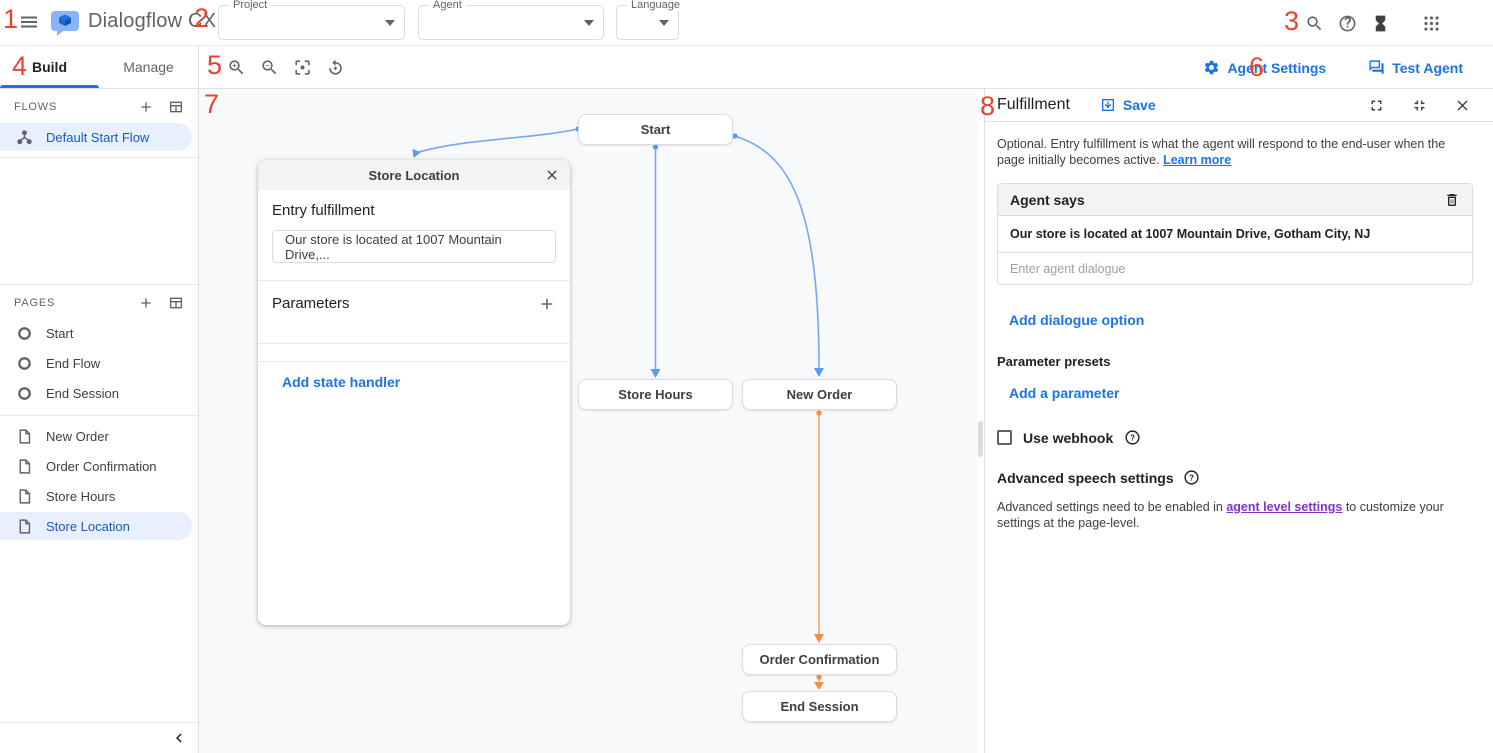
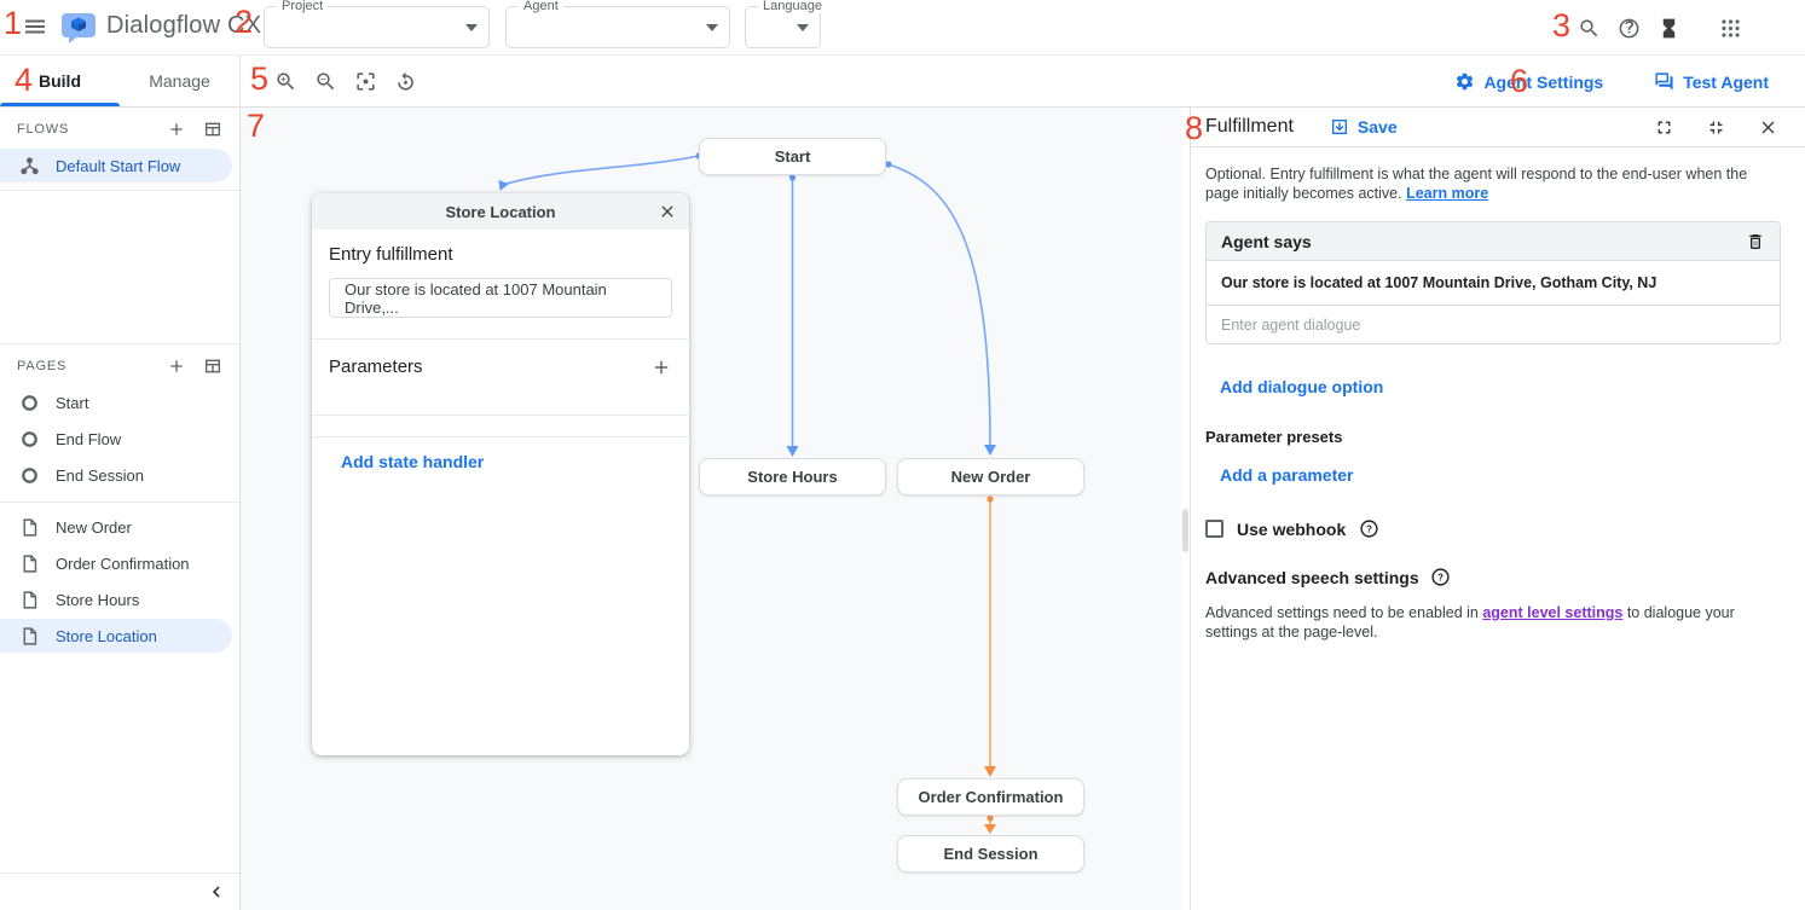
  Dialogflow CX
  Project
  Agent
  Language
  Build
  Manage
  Agent Settings
  Test Agent
  FLOWS
  Default Start Flow
  PAGES
  Start
  End Flow
  End Session
  New Order
  Order Confirmation
  Store Hours
  Store Location
  Start
  Store Hours
  New Order
  Order Confirmation
  End Session
  Store Location
  Entry fulfillment
  Our store is located at 1007 Mountain Drive,...
  Parameters
  Add state handler
  Fulfillment
  Save
  Optional. Entry fulfillment is what the agent will respond to the end-user when the page initially becomes active. Learn more
  Agent says
  Our store is located at 1007 Mountain Drive, Gotham City, NJ
  Enter agent dialogue
  Add dialogue option
  Parameter presets
  Add a parameter
  Use webhook
  ?
  Advanced speech settings
  ?
- Advanced settings need to be enabled in agent level settings to customize your settings at the page-level.
+ Advanced settings need to be enabled in agent level settings to dialogue your settings at the page-level.
  1
  2
  3
  4
  5
  6
  7
  8
